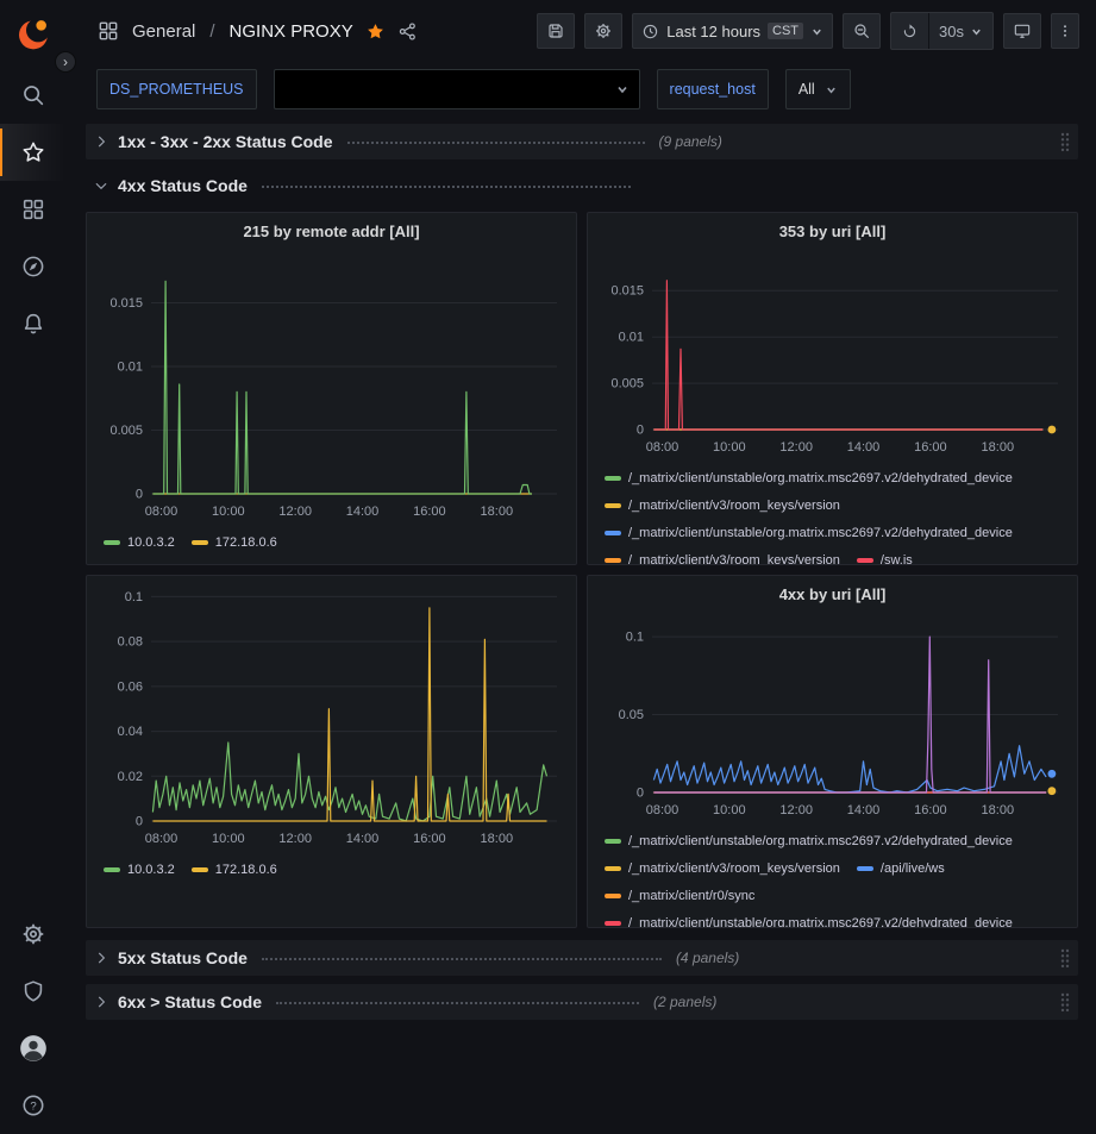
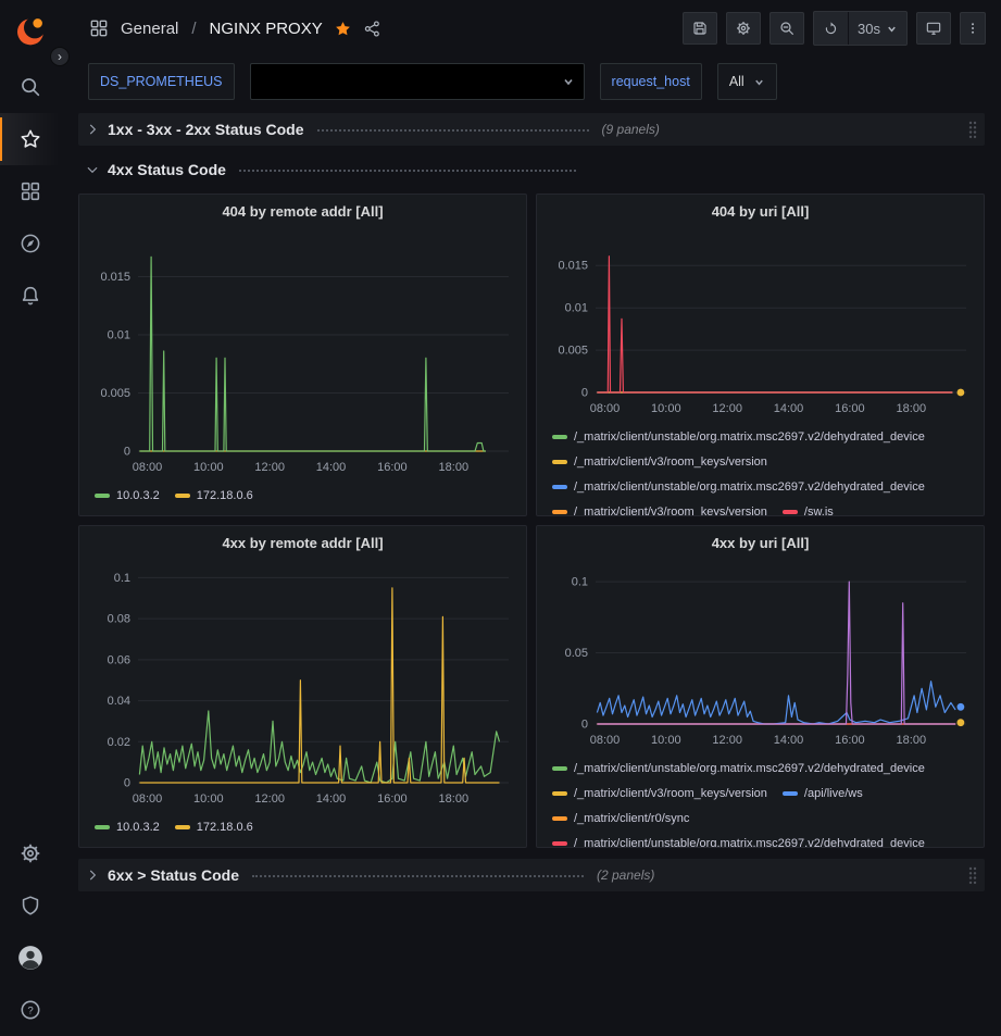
  ?
  ›
  General
  /
  NGINX PROXY
- Last 12 hours
- CST
  30s
  DS_PROMETHEUS
  request_host
  All
  1xx - 3xx - 2xx Status Code
  (9 panels)
  4xx Status Code
- 215 by remote addr [All]
+ 404 by remote addr [All]
  0
  0.005
  0.01
  0.015
  08:00
  10:00
  12:00
  14:00
  16:00
  18:00
  10.0.3.2
  172.18.0.6
- 353 by uri [All]
+ 404 by uri [All]
  0
  0.005
  0.01
  0.015
  08:00
  10:00
  12:00
  14:00
  16:00
  18:00
  /_matrix/client/unstable/org.matrix.msc2697.v2/dehydrated_device
  /_matrix/client/v3/room_keys/version
  /_matrix/client/unstable/org.matrix.msc2697.v2/dehydrated_device
  /_matrix/client/v3/room_keys/version
  /sw.js
+ 4xx by remote addr [All]
  0
  0.02
  0.04
  0.06
  0.08
  0.1
  08:00
  10:00
  12:00
  14:00
  16:00
  18:00
  10.0.3.2
  172.18.0.6
  4xx by uri [All]
  0
  0.05
  0.1
  08:00
  10:00
  12:00
  14:00
  16:00
  18:00
  /_matrix/client/unstable/org.matrix.msc2697.v2/dehydrated_device
  /_matrix/client/v3/room_keys/version
  /api/live/ws
  /_matrix/client/r0/sync
  /_matrix/client/unstable/org.matrix.msc2697.v2/dehydrated_device
- 5xx Status Code
- (4 panels)
  6xx > Status Code
  (2 panels)
